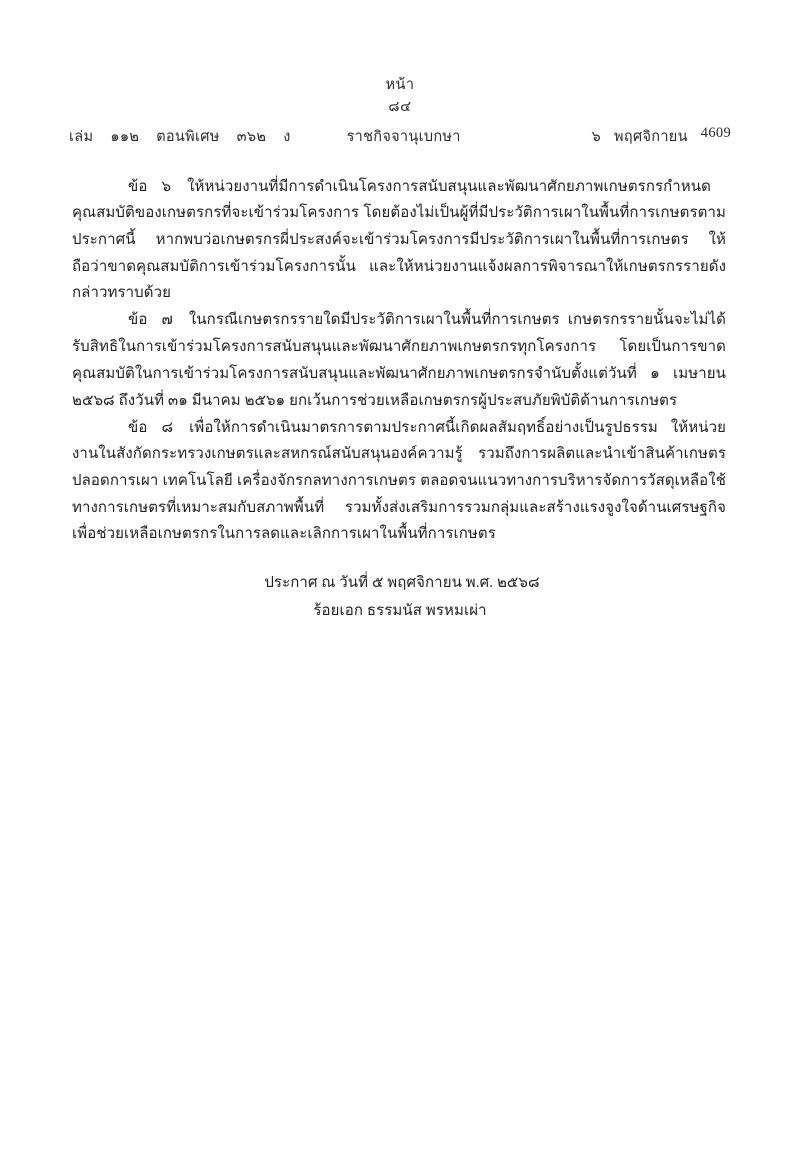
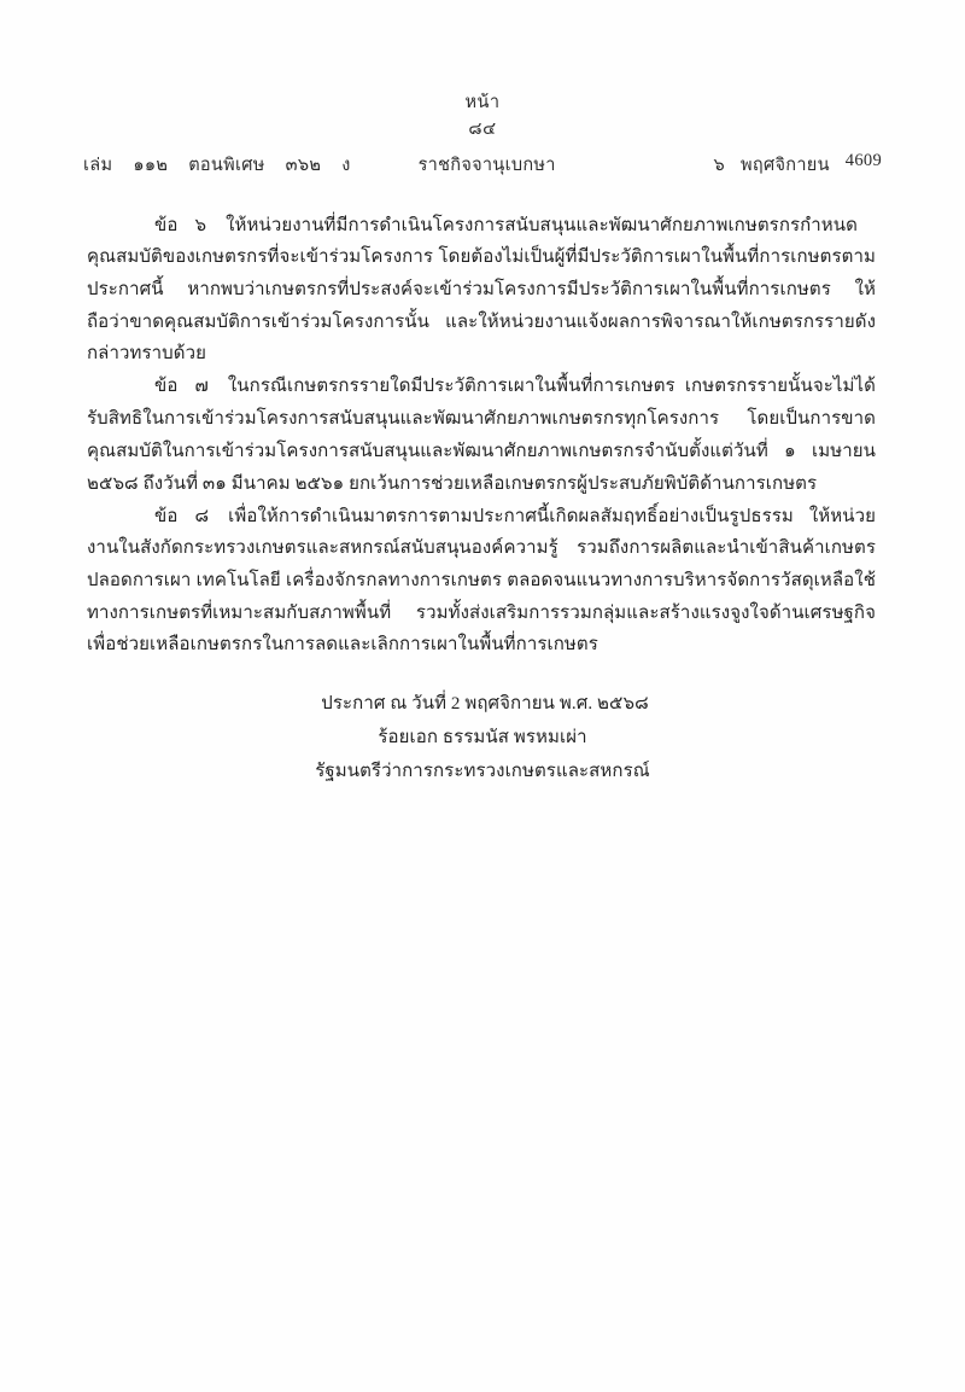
  หน้า
  ๘๔
  เล่ม
  ๑๑๒
  ตอนพิเศษ
  ๓๖๒
  ง
  ราชกิจจานุเบกษา
  ๖
  พฤศจิกายน
  4609
- ข้อ ๖ ให้หน่วยงานที่มีการดำเนินโครงการสนับสนุนและพัฒนาศักยภาพเกษตรกรกำหนดคุณสมบัติของเกษตรกรที่จะเข้าร่วมโครงการ โดยต้องไม่เป็นผู้ที่มีประวัติการเผาในพื้นที่การเกษตรตามประกาศนี้ หากพบว่อเกษตรกรผี่ประสงค์จะเข้าร่วมโครงการมีประวัติการเผาในพื้นที่การเกษตร ให้ถือว่าขาดคุณสมบัติการเข้าร่วมโครงการนั้น และให้หน่วยงานแจ้งผลการพิจารณาให้เกษตรกรรายดังกล่าวทราบด้วย
+ ข้อ ๖ ให้หน่วยงานที่มีการดำเนินโครงการสนับสนุนและพัฒนาศักยภาพเกษตรกรกำหนดคุณสมบัติของเกษตรกรที่จะเข้าร่วมโครงการ โดยต้องไม่เป็นผู้ที่มีประวัติการเผาในพื้นที่การเกษตรตามประกาศนี้ หากพบว่าเกษตรกรที่ประสงค์จะเข้าร่วมโครงการมีประวัติการเผาในพื้นที่การเกษตร ให้ถือว่าขาดคุณสมบัติการเข้าร่วมโครงการนั้น และให้หน่วยงานแจ้งผลการพิจารณาให้เกษตรกรรายดังกล่าวทราบด้วย
  ข้อ ๗ ในกรณีเกษตรกรรายใดมีประวัติการเผาในพื้นที่การเกษตร เกษตรกรรายนั้นจะไม่ได้รับสิทธิในการเข้าร่วมโครงการสนับสนุนและพัฒนาศักยภาพเกษตรกรทุกโครงการ โดยเป็นการขาดคุณสมบัติในการเข้าร่วมโครงการสนับสนุนและพัฒนาศักยภาพเกษตรกรจำนับตั้งแต่วันที่ ๑ เมษายน ๒๕๖๘ ถึงวันที่ ๓๑ มีนาคม ๒๕๖๑ ยกเว้นการช่วยเหลือเกษตรกรผู้ประสบภัยพิบัติด้านการเกษตร
  ข้อ ๘ เพื่อให้การดำเนินมาตรการตามประกาศนี้เกิดผลสัมฤทธิ์อย่างเป็นรูปธรรม ให้หน่วยงานในสังกัดกระทรวงเกษตรและสหกรณ์สนับสนุนองค์ความรู้ รวมถึงการผลิตและนำเข้าสินค้าเกษตรปลอดการเผา เทคโนโลยี เครื่องจักรกลทางการเกษตร ตลอดจนแนวทางการบริหารจัดการวัสดุเหลือใช้ทางการเกษตรที่เหมาะสมกับสภาพพื้นที่ รวมทั้งส่งเสริมการรวมกลุ่มและสร้างแรงจูงใจด้านเศรษฐกิจ เพื่อช่วยเหลือเกษตรกรในการลดและเลิกการเผาในพื้นที่การเกษตร
- ประกาศ ณ วันที่ ๕ พฤศจิกายน พ.ศ. ๒๕๖๘
+ ประกาศ ณ วันที่ 2 พฤศจิกายน พ.ศ. ๒๕๖๘
  ร้อยเอก ธรรมนัส พรหมเผ่า
+ รัฐมนตรีว่าการกระทรวงเกษตรและสหกรณ์
